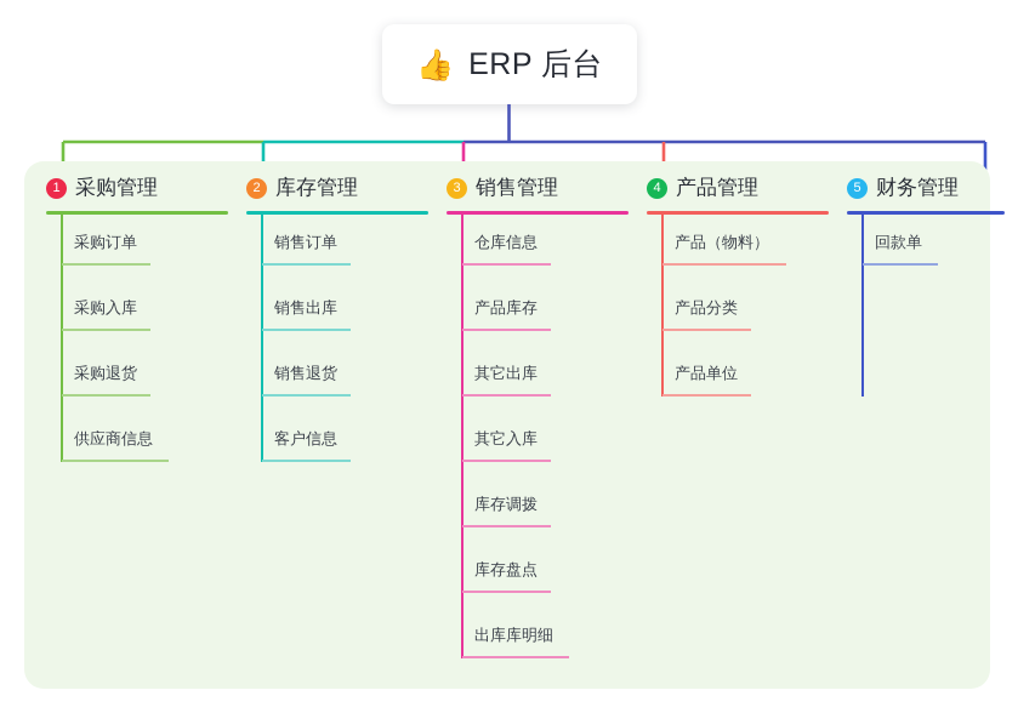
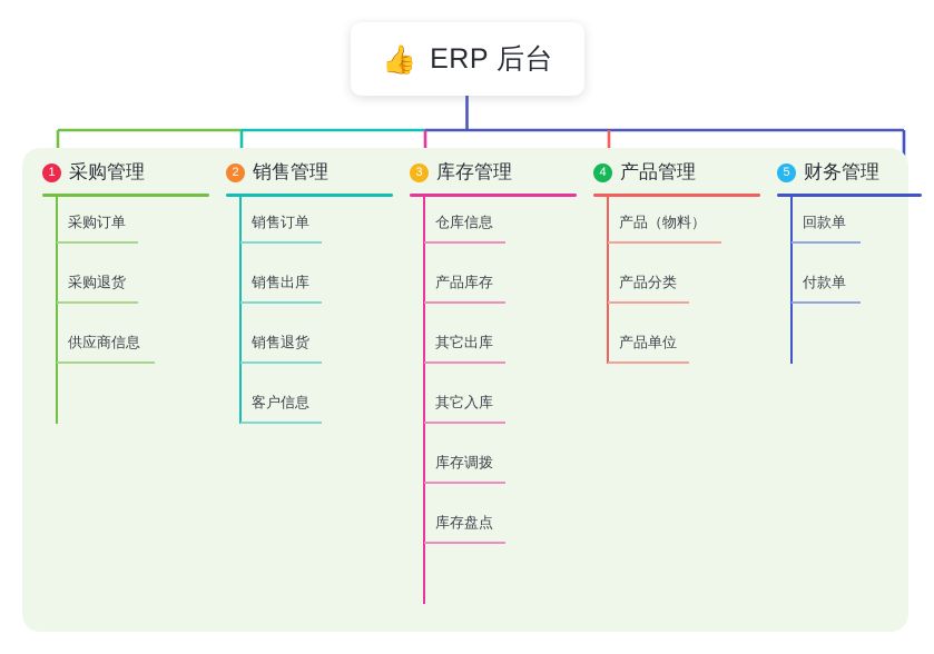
  👍
  ERP 后台
  1
  采购管理
  采购订单
- 采购入库
  采购退货
  供应商信息
  2
- 库存管理
+ 销售管理
  销售订单
  销售出库
  销售退货
  客户信息
  3
- 销售管理
+ 库存管理
  仓库信息
  产品库存
  其它出库
  其它入库
  库存调拨
  库存盘点
- 出库库明细
  4
  产品管理
  产品（物料）
  产品分类
  产品单位
  5
  财务管理
  回款单
+ 付款单
